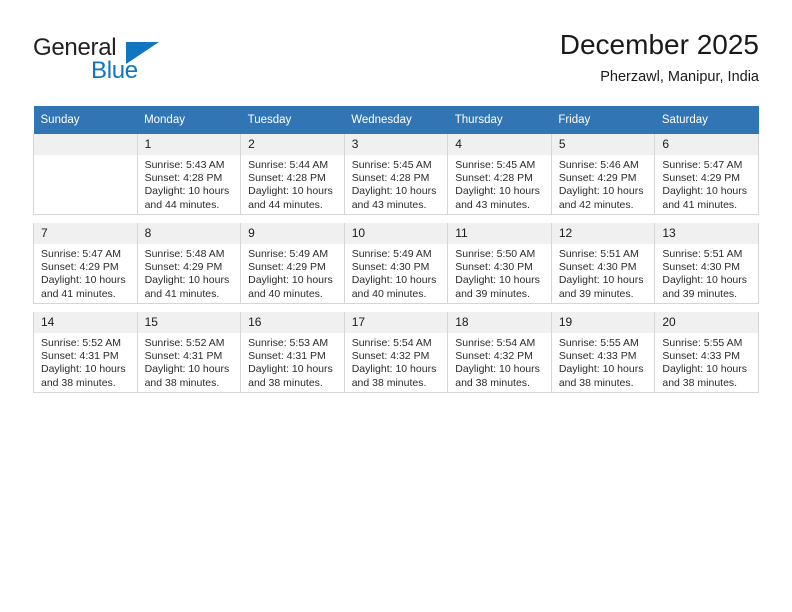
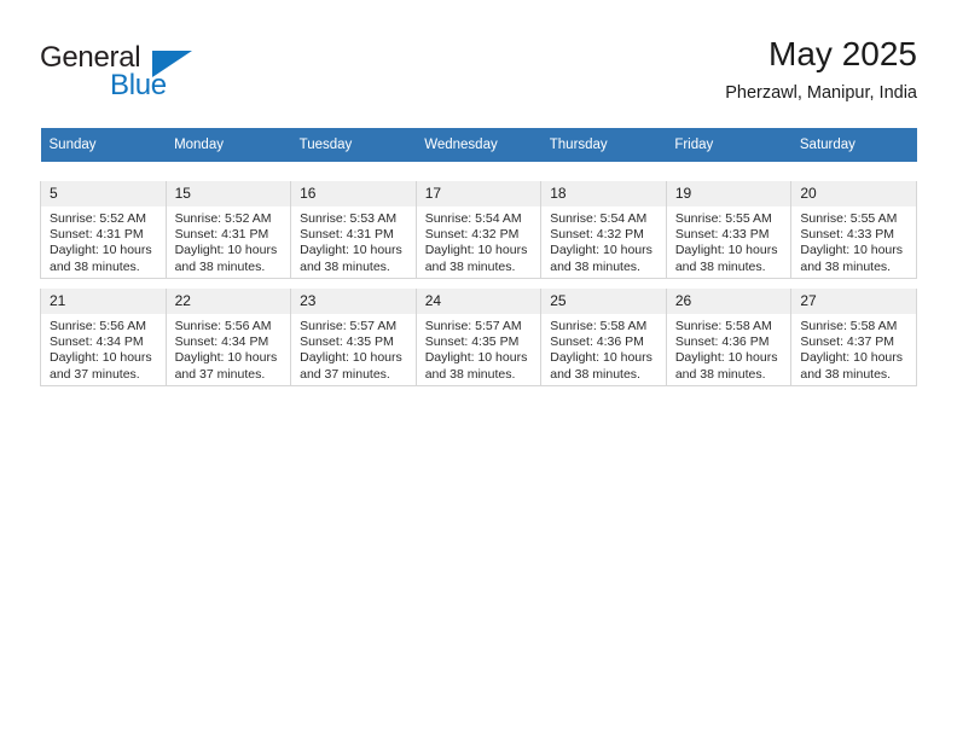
  General
  Blue
- December 2025
+ May 2025
  Pherzawl, Manipur, India
  Sunday	Monday	Tuesday	Wednesday	Thursday	Friday	Saturday
- 	1Sunrise: 5:43 AMSunset: 4:28 PMDaylight: 10 hoursand 44 minutes.	2Sunrise: 5:44 AMSunset: 4:28 PMDaylight: 10 hoursand 44 minutes.	3Sunrise: 5:45 AMSunset: 4:28 PMDaylight: 10 hoursand 43 minutes.	4Sunrise: 5:45 AMSunset: 4:28 PMDaylight: 10 hoursand 43 minutes.	5Sunrise: 5:46 AMSunset: 4:29 PMDaylight: 10 hoursand 42 minutes.	6Sunrise: 5:47 AMSunset: 4:29 PMDaylight: 10 hoursand 41 minutes.
- 7Sunrise: 5:47 AMSunset: 4:29 PMDaylight: 10 hoursand 41 minutes.	8Sunrise: 5:48 AMSunset: 4:29 PMDaylight: 10 hoursand 41 minutes.	9Sunrise: 5:49 AMSunset: 4:29 PMDaylight: 10 hoursand 40 minutes.	10Sunrise: 5:49 AMSunset: 4:30 PMDaylight: 10 hoursand 40 minutes.	11Sunrise: 5:50 AMSunset: 4:30 PMDaylight: 10 hoursand 39 minutes.	12Sunrise: 5:51 AMSunset: 4:30 PMDaylight: 10 hoursand 39 minutes.	13Sunrise: 5:51 AMSunset: 4:30 PMDaylight: 10 hoursand 39 minutes.
- 14Sunrise: 5:52 AMSunset: 4:31 PMDaylight: 10 hoursand 38 minutes.	15Sunrise: 5:52 AMSunset: 4:31 PMDaylight: 10 hoursand 38 minutes.	16Sunrise: 5:53 AMSunset: 4:31 PMDaylight: 10 hoursand 38 minutes.	17Sunrise: 5:54 AMSunset: 4:32 PMDaylight: 10 hoursand 38 minutes.	18Sunrise: 5:54 AMSunset: 4:32 PMDaylight: 10 hoursand 38 minutes.	19Sunrise: 5:55 AMSunset: 4:33 PMDaylight: 10 hoursand 38 minutes.	20Sunrise: 5:55 AMSunset: 4:33 PMDaylight: 10 hoursand 38 minutes.
+ 5Sunrise: 5:52 AMSunset: 4:31 PMDaylight: 10 hoursand 38 minutes.	15Sunrise: 5:52 AMSunset: 4:31 PMDaylight: 10 hoursand 38 minutes.	16Sunrise: 5:53 AMSunset: 4:31 PMDaylight: 10 hoursand 38 minutes.	17Sunrise: 5:54 AMSunset: 4:32 PMDaylight: 10 hoursand 38 minutes.	18Sunrise: 5:54 AMSunset: 4:32 PMDaylight: 10 hoursand 38 minutes.	19Sunrise: 5:55 AMSunset: 4:33 PMDaylight: 10 hoursand 38 minutes.	20Sunrise: 5:55 AMSunset: 4:33 PMDaylight: 10 hoursand 38 minutes.
+ 21Sunrise: 5:56 AMSunset: 4:34 PMDaylight: 10 hoursand 37 minutes.	22Sunrise: 5:56 AMSunset: 4:34 PMDaylight: 10 hoursand 37 minutes.	23Sunrise: 5:57 AMSunset: 4:35 PMDaylight: 10 hoursand 37 minutes.	24Sunrise: 5:57 AMSunset: 4:35 PMDaylight: 10 hoursand 38 minutes.	25Sunrise: 5:58 AMSunset: 4:36 PMDaylight: 10 hoursand 38 minutes.	26Sunrise: 5:58 AMSunset: 4:36 PMDaylight: 10 hoursand 38 minutes.	27Sunrise: 5:58 AMSunset: 4:37 PMDaylight: 10 hoursand 38 minutes.
